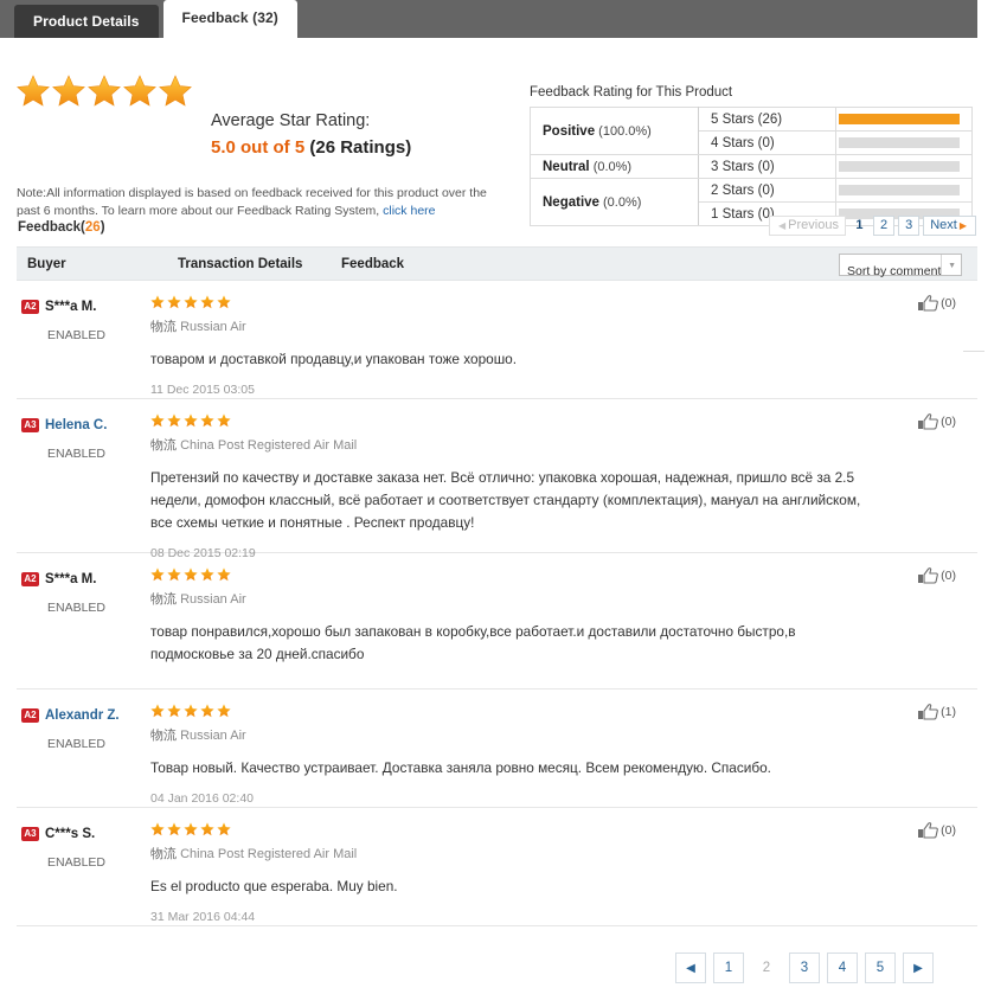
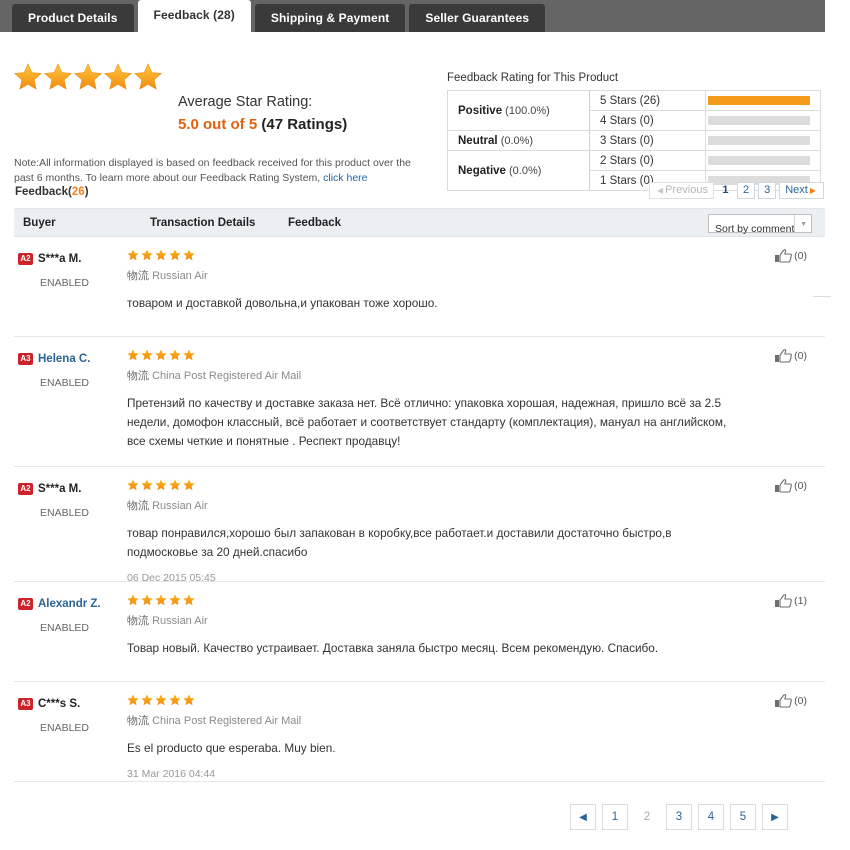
  Product Details
- Feedback (32)
+ Feedback (28)
+ Shipping & Payment
+ Seller Guarantees
  Average Star Rating:
- 5.0 out of 5 (26 Ratings)
+ 5.0 out of 5 (47 Ratings)
  Note:All information displayed is based on feedback received for this product over the past 6 months. To learn more about our Feedback Rating System, click here
  Feedback Rating for This Product
  Positive (100.0%)	5 Stars (26)
  4 Stars (0)
  Neutral (0.0%)	3 Stars (0)
  Negative (0.0%)	2 Stars (0)
  1 Stars (0)
  Feedback(26)
  ◀
  Previous
  1
  2
  3
  Next
  ▶
  Buyer
  Transaction Details
  Feedback
  Sort by comment
  A2 S***a M.
  ENABLED
  物流 Russian Air
- товаром и доставкой продавцу,и упакован тоже хорошо.
+ товаром и доставкой довольна,и упакован тоже хорошо.
- 11 Dec 2015 03:05
  (0)
  A3 Helena C.
  ENABLED
  物流 China Post Registered Air Mail
  Претензий по качеству и доставке заказа нет. Всё отлично: упаковка хорошая, надежная, пришло всё за 2.5 недели, домофон классный, всё работает и соответствует стандарту (комплектация), мануал на английском, все схемы четкие и понятные . Респект продавцу!
- 08 Dec 2015 02:19
  (0)
  A2 S***a M.
  ENABLED
  物流 Russian Air
  товар понравился,хорошо был запакован в коробку,все работает.и доставили достаточно быстро,в подмосковье за 20 дней.спасибо
+ 06 Dec 2015 05:45
  (0)
  A2 Alexandr Z.
  ENABLED
  物流 Russian Air
- Товар новый. Качество устраивает. Доставка заняла ровно месяц. Всем рекомендую. Спасибо.
+ Товар новый. Качество устраивает. Доставка заняла быстро месяц. Всем рекомендую. Спасибо.
- 04 Jan 2016 02:40
  (1)
  A3 C***s S.
  ENABLED
  物流 China Post Registered Air Mail
  Es el producto que esperaba. Muy bien.
  31 Mar 2016 04:44
  (0)
  ◀
  1
  2
  3
  4
  5
  ▶
